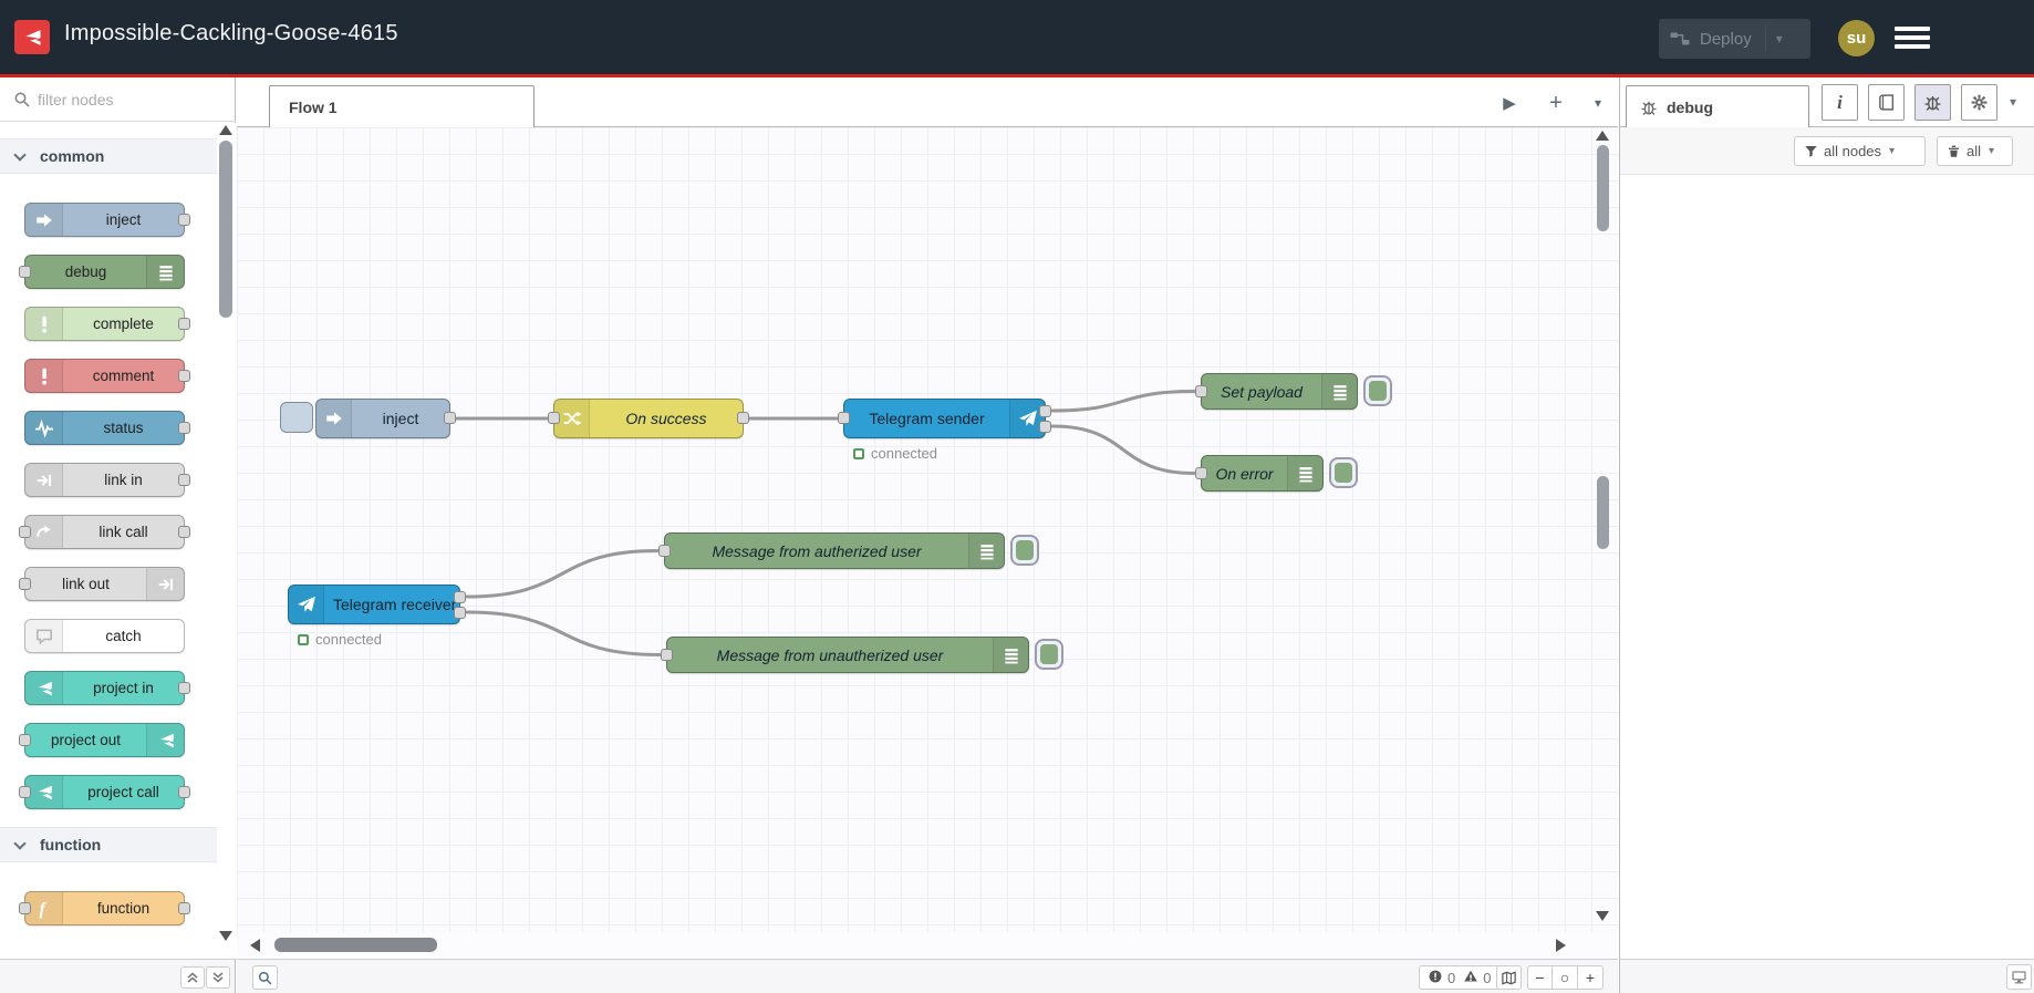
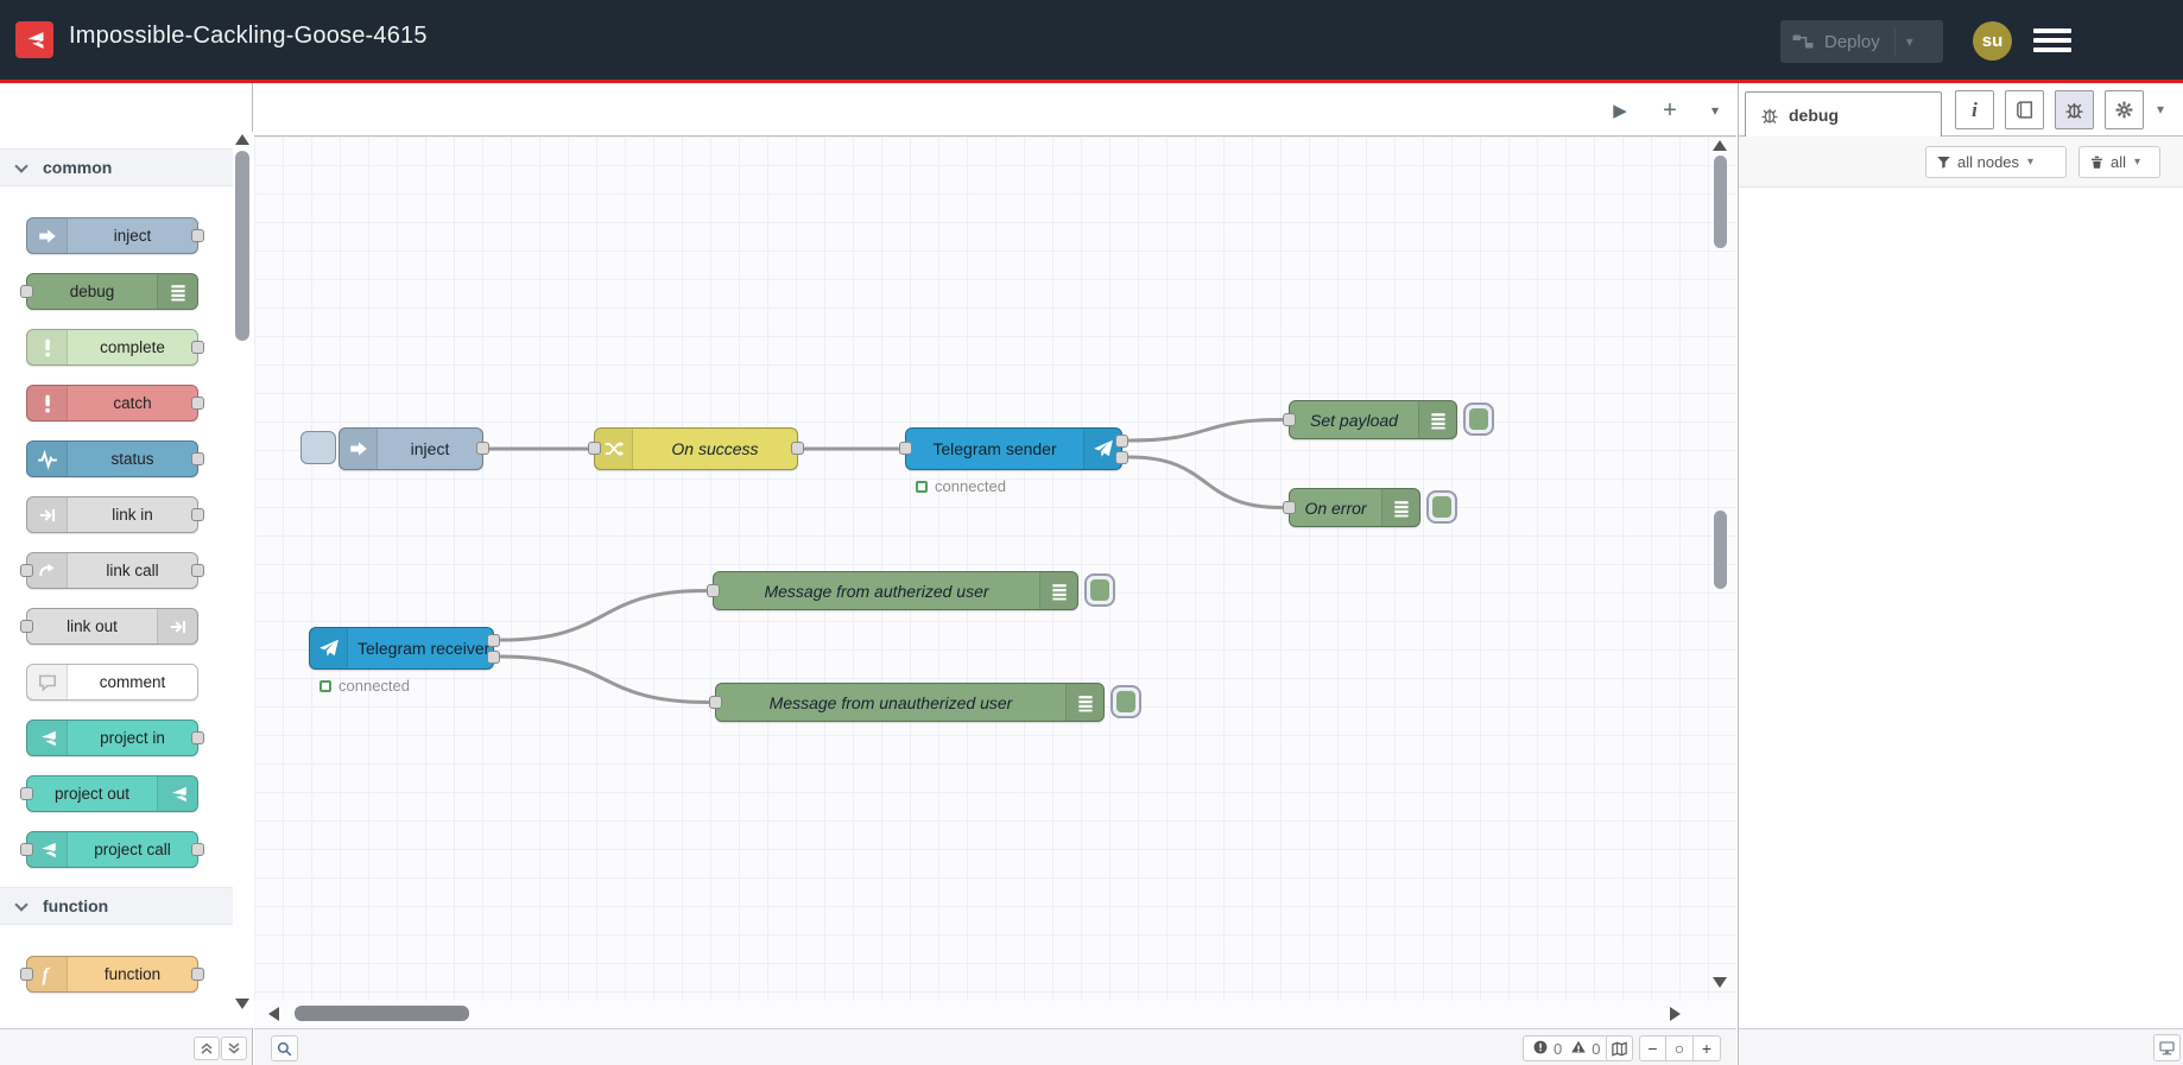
  Impossible-Cackling-Goose-4615
  Deploy
  ▾
  su
- filter nodes
  common
  inject
  debug
  complete
- comment
+ catch
  status
  link in
  link call
  link out
- catch
+ comment
  project in
  project out
  project call
  function
  f
  function
- Flow 1
  ▶
  +
  ▾
  inject
  On success
  Telegram sender
  connected
  Set payload
  On error
  Telegram receiver
  connected
  Message from autherized user
  Message from unautherized user
  0
  0
  −
  ○
  +
  debug
  i
  ▾
  all nodes
  ▾
  all
  ▾
